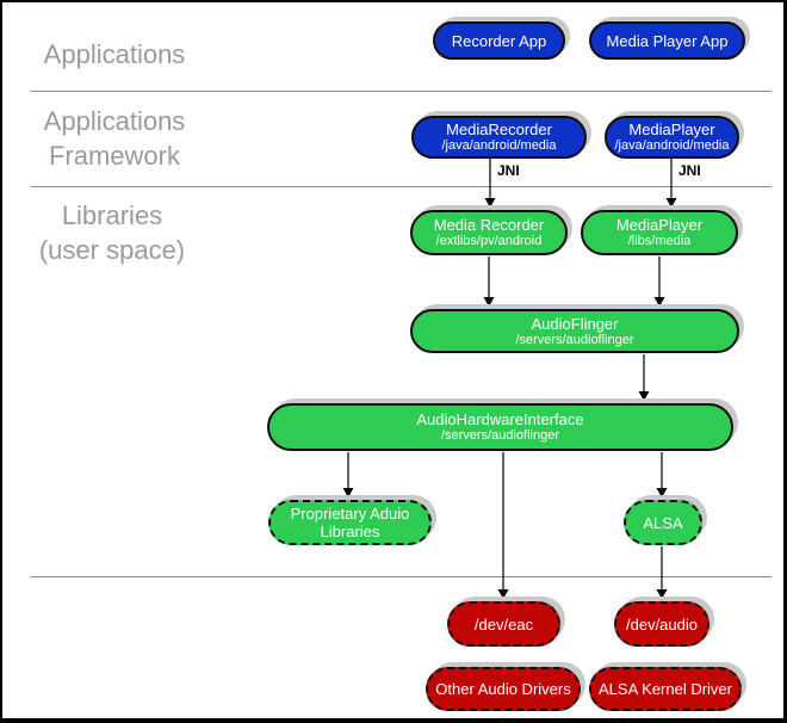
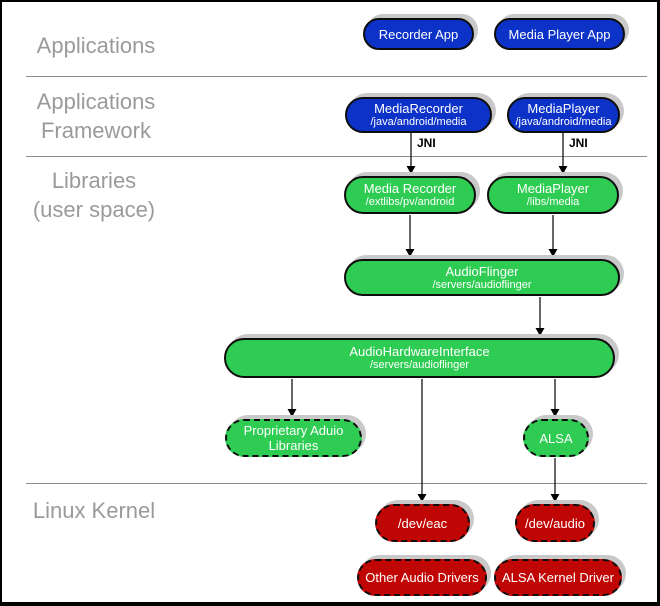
  Applications
  Applications
  Framework
  Libraries
  (user space)
+ Linux Kernel
  JNI
  JNI
  Recorder App
  Media Player App
  MediaRecorder
  /java/android/media
  MediaPlayer
  /java/android/media
  Media Recorder
  /extlibs/pv/android
  MediaPlayer
  /libs/media
  AudioFlinger
  /servers/audioflinger
  AudioHardwareInterface
  /servers/audioflinger
  Proprietary Aduio
  Libraries
  ALSA
  /dev/eac
  /dev/audio
  Other Audio Drivers
  ALSA Kernel Driver
